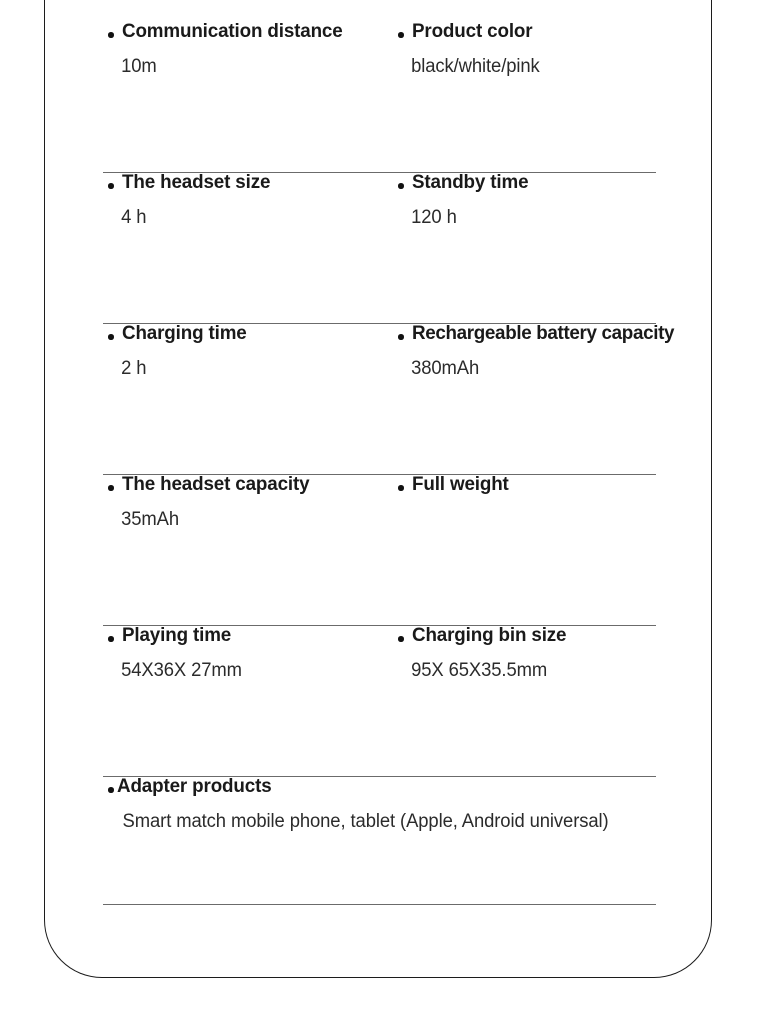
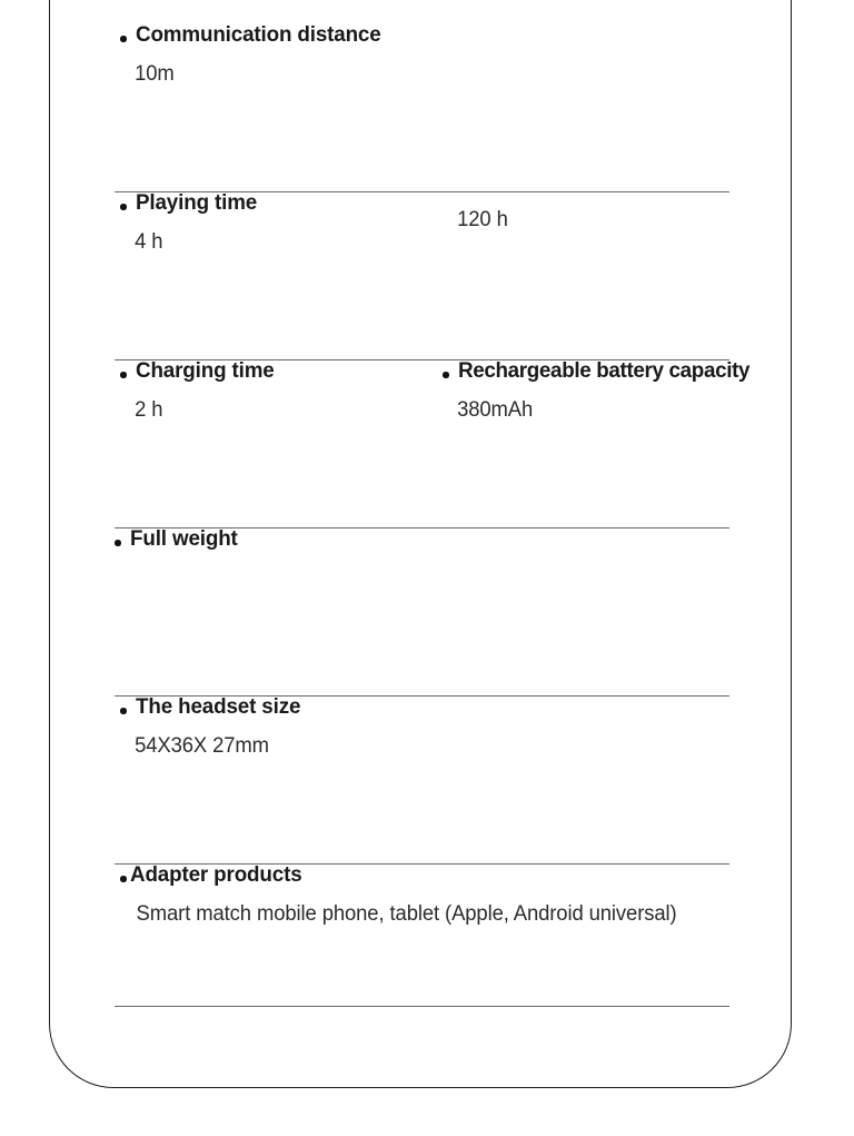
  Communication distance
  10m
- Product color
- black/white/pink
- The headset size
+ Playing time
  4 h
- Standby time
  120 h
  Charging time
  2 h
  Rechargeable battery capacity
  380mAh
- The headset capacity
- 35mAh
  Full weight
- Playing time
+ The headset size
  54X36X 27mm
- Charging bin size
- 95X 65X35.5mm
  Adapter products
  Smart match mobile phone, tablet (Apple, Android universal)
